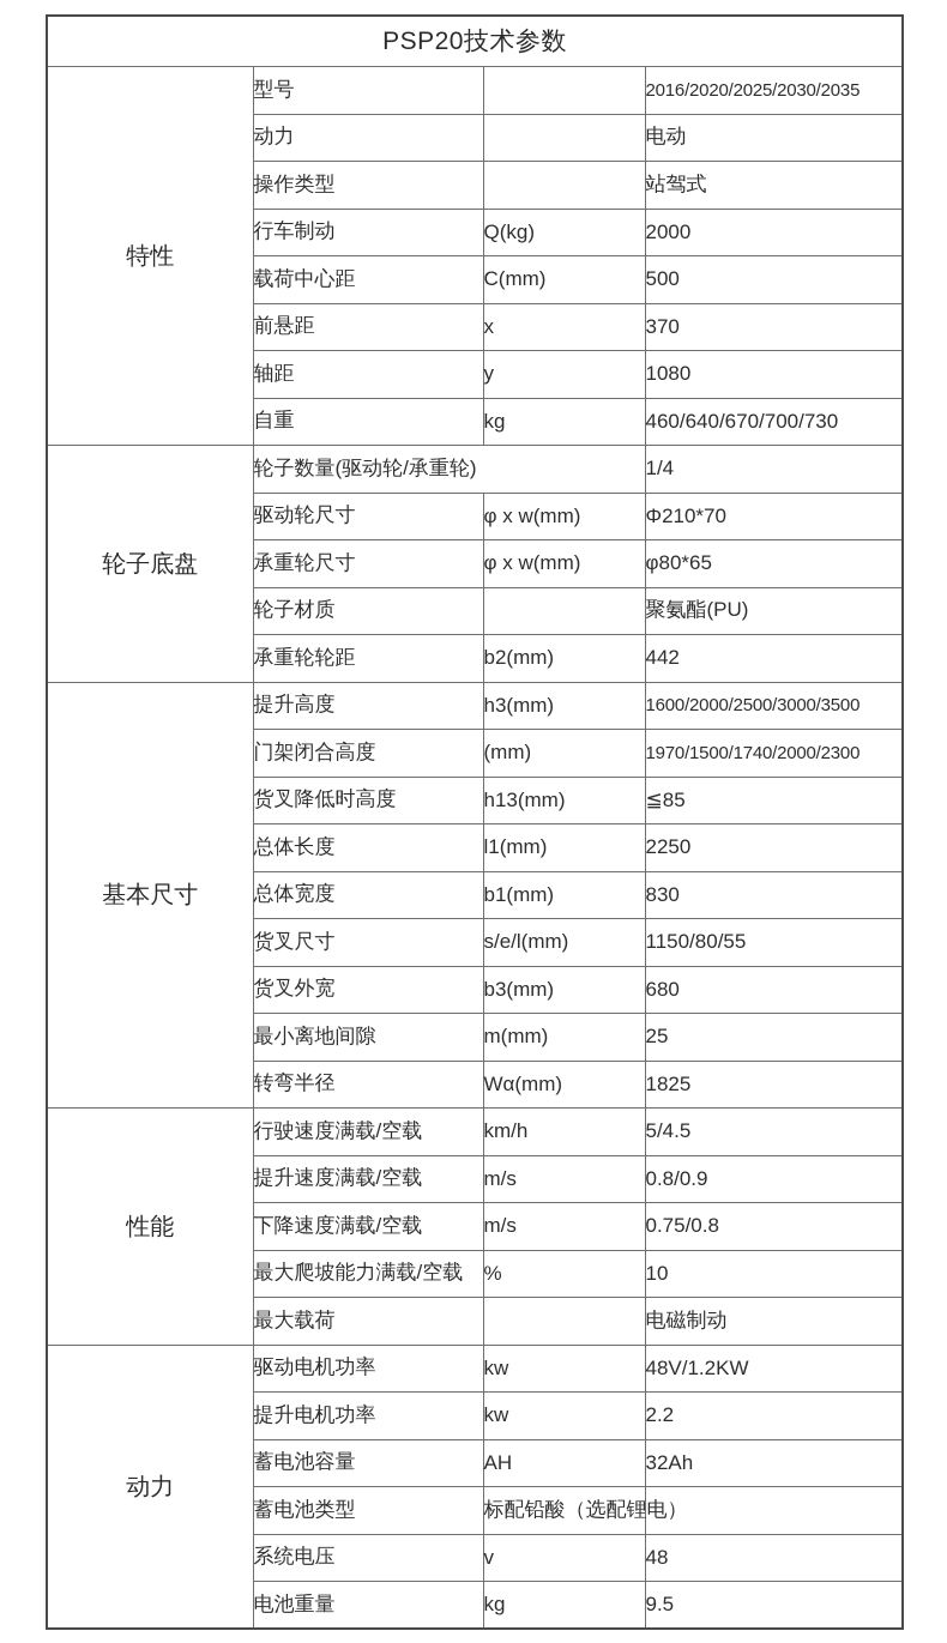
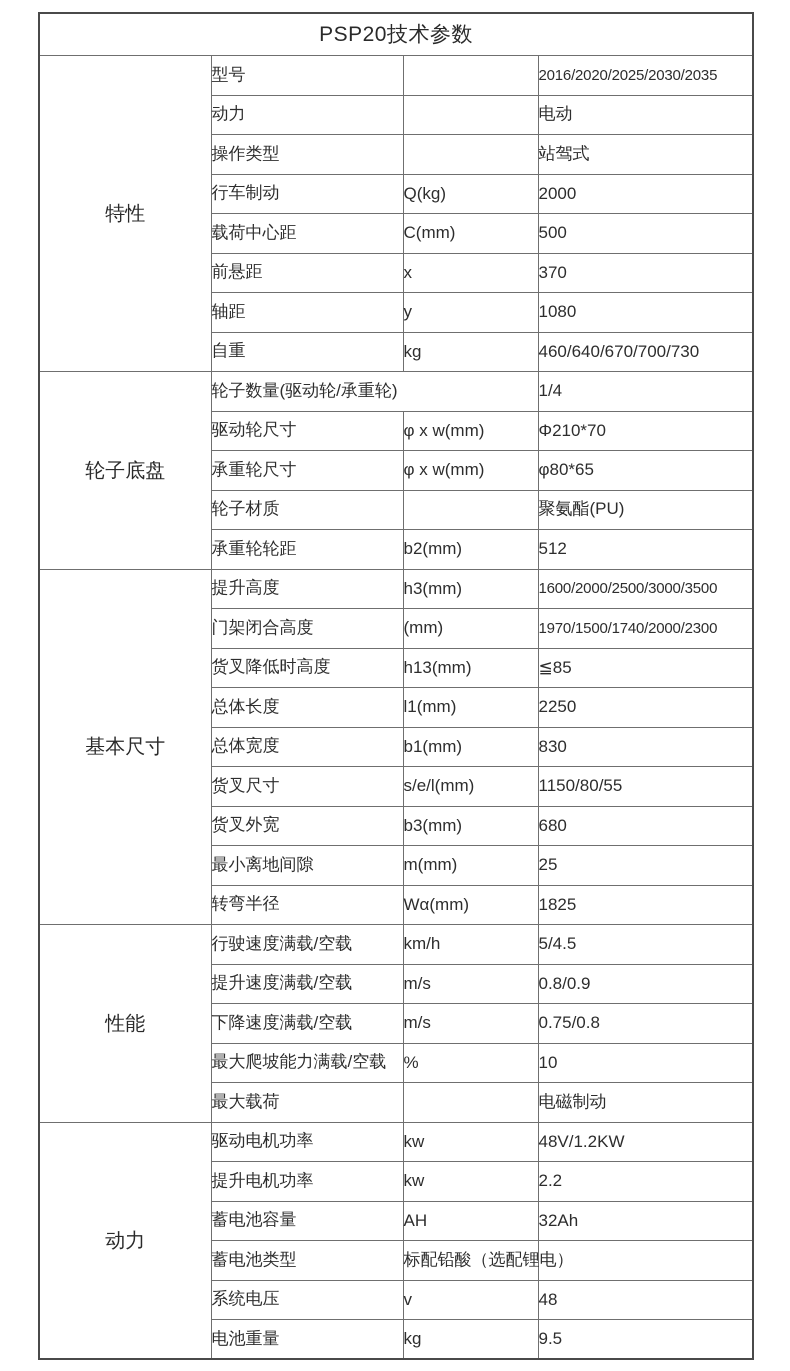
  PSP20技术参数
  特性	型号		2016/2020/2025/2030/2035
  动力		电动
  操作类型		站驾式
  行车制动	Q(kg)	2000
  载荷中心距	C(mm)	500
  前悬距	x	370
  轴距	y	1080
  自重	kg	460/640/670/700/730
  轮子底盘	轮子数量(驱动轮/承重轮)	1/4
  驱动轮尺寸	φ x w(mm)	Φ210*70
  承重轮尺寸	φ x w(mm)	φ80*65
  轮子材质		聚氨酯(PU)
- 承重轮轮距	b2(mm)	442
+ 承重轮轮距	b2(mm)	512
  基本尺寸	提升高度	h3(mm)	1600/2000/2500/3000/3500
  门架闭合高度	(mm)	1970/1500/1740/2000/2300
  货叉降低时高度	h13(mm)	≦85
  总体长度	l1(mm)	2250
  总体宽度	b1(mm)	830
  货叉尺寸	s/e/l(mm)	1150/80/55
  货叉外宽	b3(mm)	680
  最小离地间隙	m(mm)	25
  转弯半径	Wα(mm)	1825
  性能	行驶速度满载/空载	km/h	5/4.5
  提升速度满载/空载	m/s	0.8/0.9
  下降速度满载/空载	m/s	0.75/0.8
  最大爬坡能力满载/空载	%	10
  最大载荷		电磁制动
  动力	驱动电机功率	kw	48V/1.2KW
  提升电机功率	kw	2.2
  蓄电池容量	AH	32Ah
  蓄电池类型	标配铅酸（选配锂电）
  系统电压	v	48
  电池重量	kg	9.5
